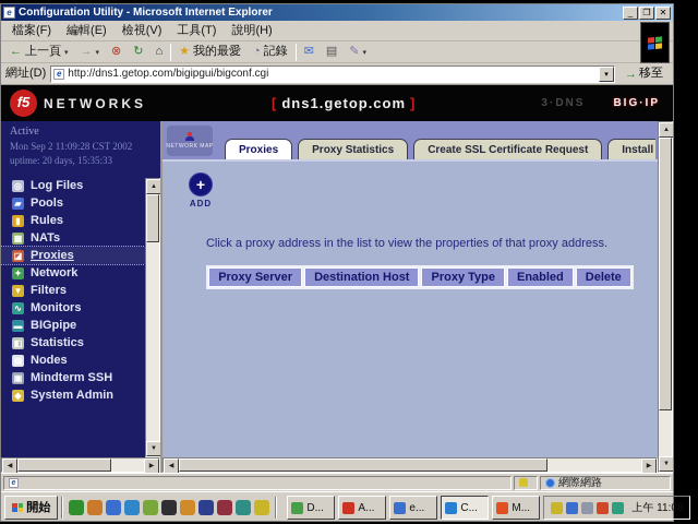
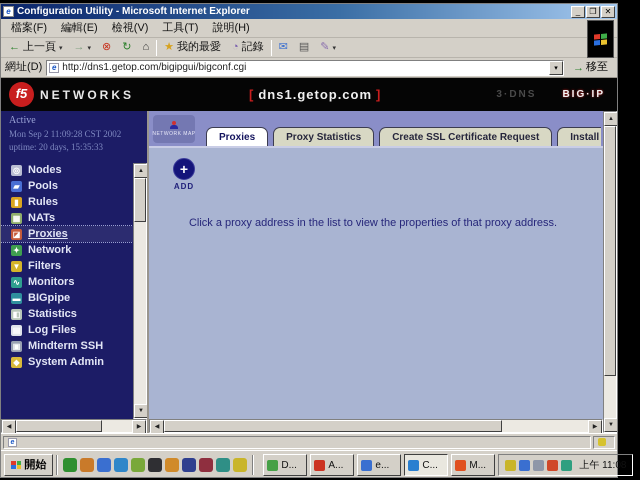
  e
  Configuration Utility - Microsoft Internet Explorer
  _
  ❐
  ✕
  檔案(F)
  編輯(E)
  檢視(V)
  工具(T)
  說明(H)
  ←
  上一頁
  →
  ⊗
  ↻
  ⌂
  ★
  我的最愛
  ◔
  記錄
  ✉
  ▤
  ✎
  網址(D)
  e
  http://dns1.getop.com/bigipgui/bigconf.cgi
  →
  移至
  f5
  NETWORKS
  [ dns1.getop.com ]
  3·DNS
  BIG·IP
  Active
  Mon Sep 2 11:09:28 CST 2002
  uptime: 20 days, 15:35:33
  ◎
- Log Files
+ Nodes
  ▰
  Pools
  ▮
  Rules
  ▦
  NATs
  ◪
  Proxies
  ✦
  Network
  ▼
  Filters
  ∿
  Monitors
  ▬
  BIGpipe
  ◧
  Statistics
  ▤
- Nodes
+ Log Files
  ▣
  Mindterm SSH
  ◆
  System Admin
  Proxies
  Proxy Statistics
  Create SSL Certificate Request
  +
  ADD
  Click a proxy address in the list to view the properties of that proxy address.
- 	Proxy Server	Destination Host	Proxy Type	Enabled	Delete
- 網際網路
  開始
  D...
  A...
  e...
  C...
  M...
  上午 11:08
